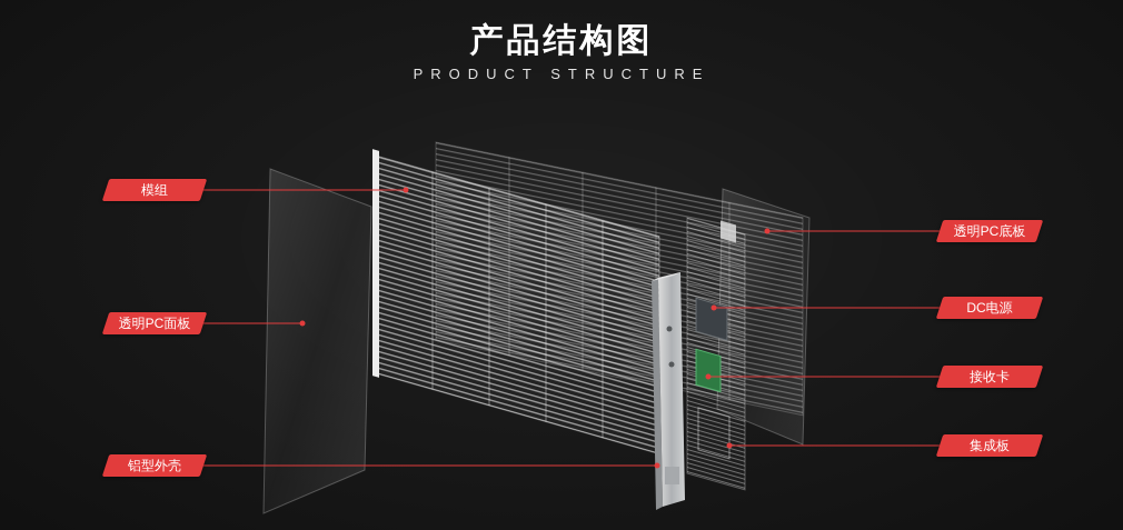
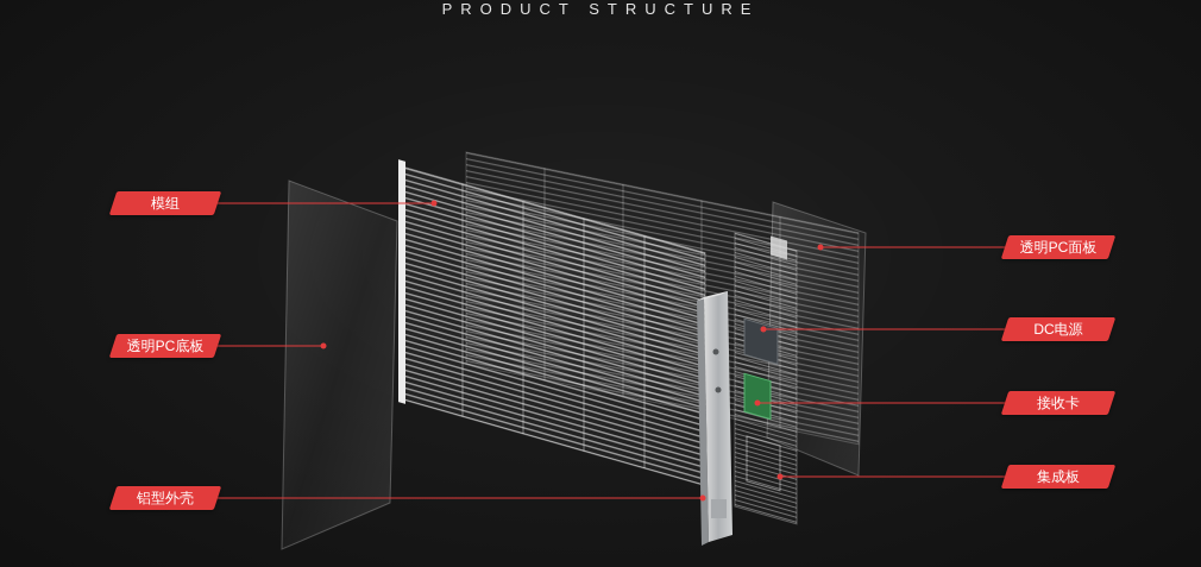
- 产品结构图
  PRODUCT STRUCTURE
  模组
- 透明PC面板
+ 透明PC底板
  铝型外壳
- 透明PC底板
+ 透明PC面板
  DC电源
  接收卡
  集成板
